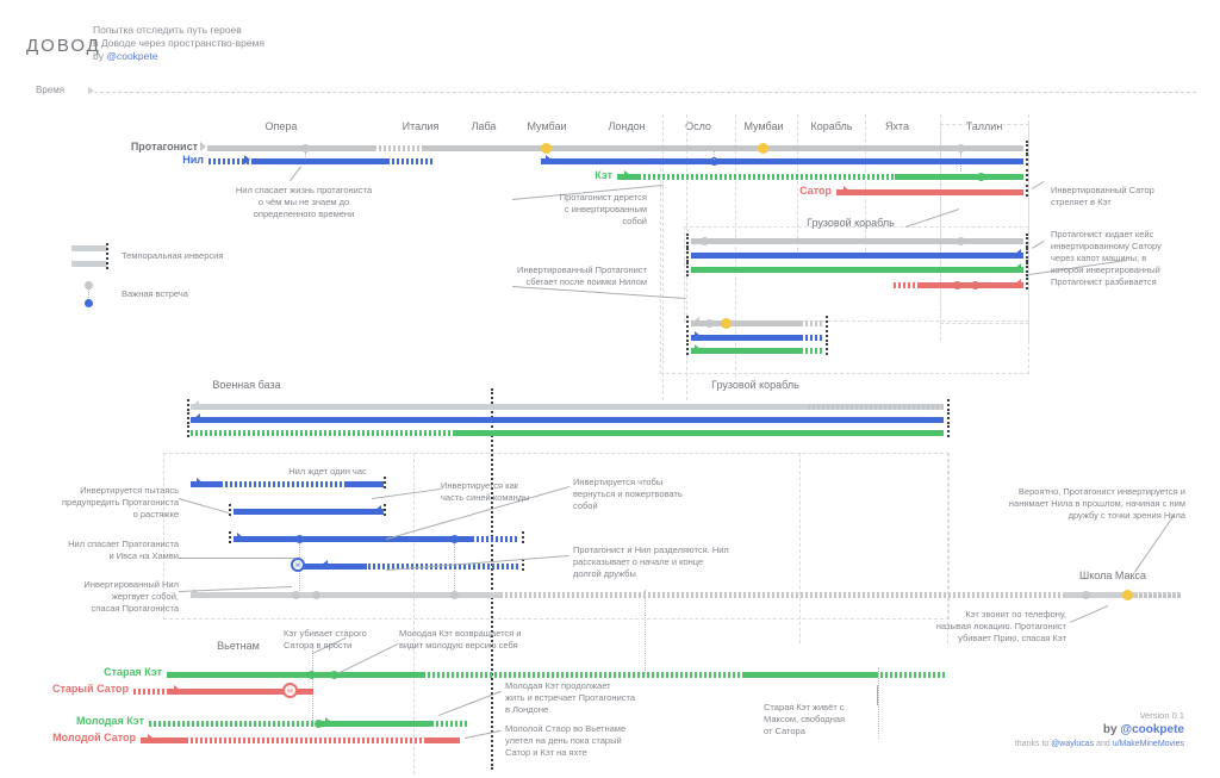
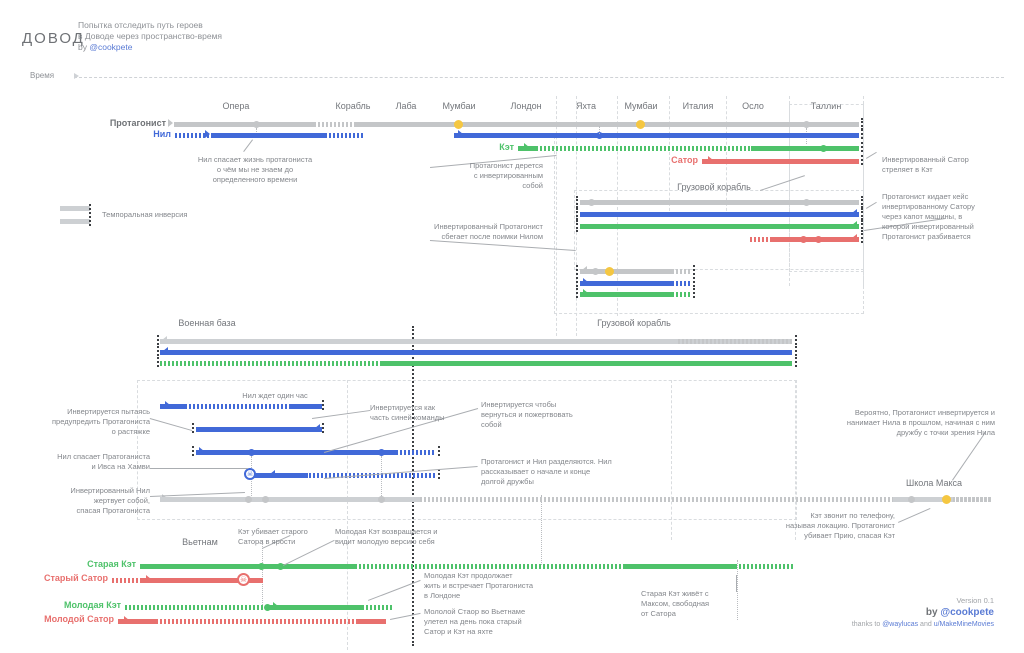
  ДОВОД
  Попытка отследить путь героев
  в Доводе через пространство-время
  by @cookpete
  Время
  Опера
- Италия
+ Корабль
  Лаба
  Мумбаи
  Лондон
- Осло
+ Яхта
  Мумбаи
- Корабль
+ Италия
- Яхта
+ Осло
  Таллин
  Грузовой корабль
  Грузовой корабль
  Военная база
  Школа Макса
  Вьетнам
  ☠
  Протагонист
  Нил
  Кэт
  Сатор
  Старая Кэт
  Старый Сатор
  Молодая Кэт
  Молодой Сатор
  Нил спасает жизнь протагониста
  о чём мы не знаем до
  определенного времени
  Протагонист дерется
  с инвертированным
  собой
  Инвертированный Протагонист
  сбегает после поимки Нилом
  Инвертированный Сатор
  стреляет в Кэт
  Протагонист кидает кейс
  инвертированному Сатору
  через капот машины, в
  которой инвертированный
  Протагонист разбивается
  Нил ждет один час
  Инвертируется пытаясь
  предупредить Протагониста
  о растяжке
  Инвертируется как
  часть синей команды
  Инвертируется чтобы
  вернуться и пожертвовать
  собой
  Нил спасает Пратоганиста
  и Ивса на Хамви
  Протагонист и Нил разделяются. Нил
  рассказывает о начале и конце
  долгой дружбы
  Инвертированный Нил
  жертвует собой,
  спасая Протагониста
  Вероятно, Протагонист инвертируется и
  нанимает Нила в прошлом, начиная с ним
  дружбу с точки зрения Нила
  Кэт звонит по телефону,
  называя локацию. Протагонист
  убивает Прию, спасая Кэт
  Кэт убивает старого
  Сатора в ярости
  Молодая Кэт возвращается и
  видит молодую версию себя
  Молодая Кэт продолжает
  жить и встречает Протагониста
  в Лондоне
  Мололой Стаор во Вьетнаме
  улетел на день пока старый
  Сатор и Кэт на яхте
  Старая Кэт живёт с
  Максом, свободная
  от Сатора
  Темпоральная инверсия
- Важная встреча
  Version 0.1
  by @cookpete
